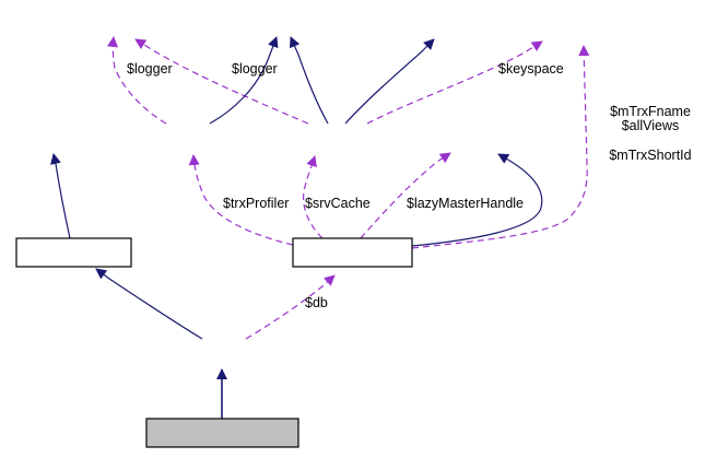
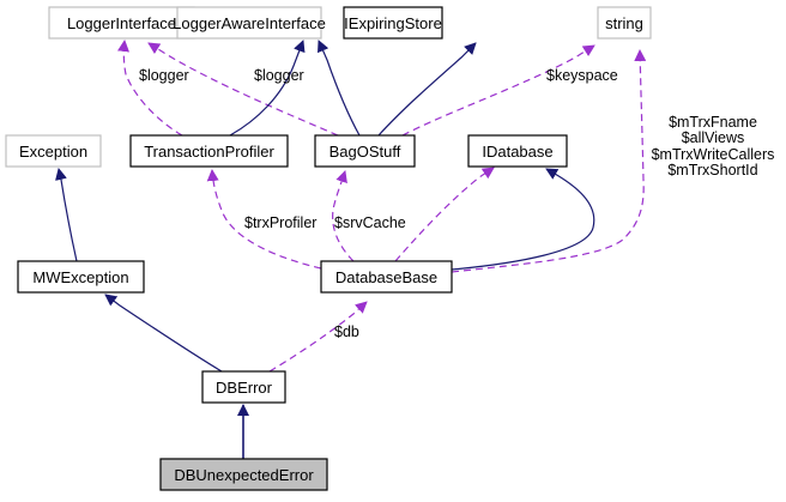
  $logger
  $logger
  $keyspace
  $mTrxFname
  $allViews
+ $mTrxWriteCallers
  $mTrxShortId
  $trxProfiler
  $srvCache
- $lazyMasterHandle
  $db
+ LoggerInterface
+ LoggerAwareInterface
+ IExpiringStore
+ string
+ Exception
+ TransactionProfiler
+ BagOStuff
+ IDatabase
+ MWException
+ DatabaseBase
+ DBError
+ DBUnexpectedError
